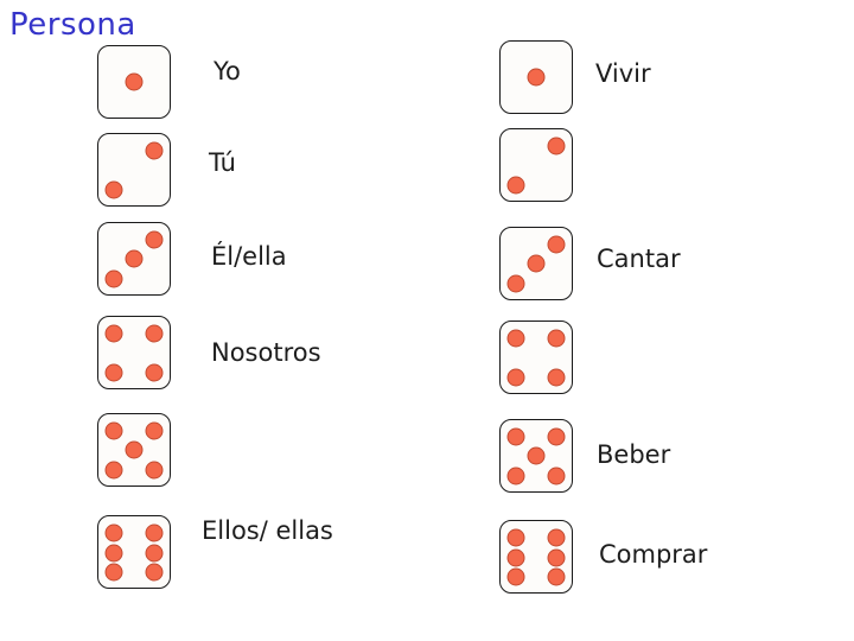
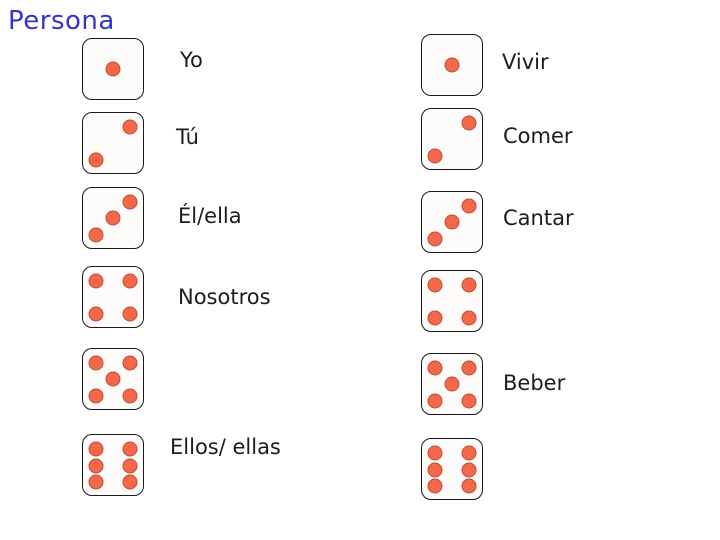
  Persona
  Yo
  Vivir
  Tú
+ Comer
  Él/ella
  Cantar
  Nosotros
  Beber
  Ellos/ ellas
- Comprar
